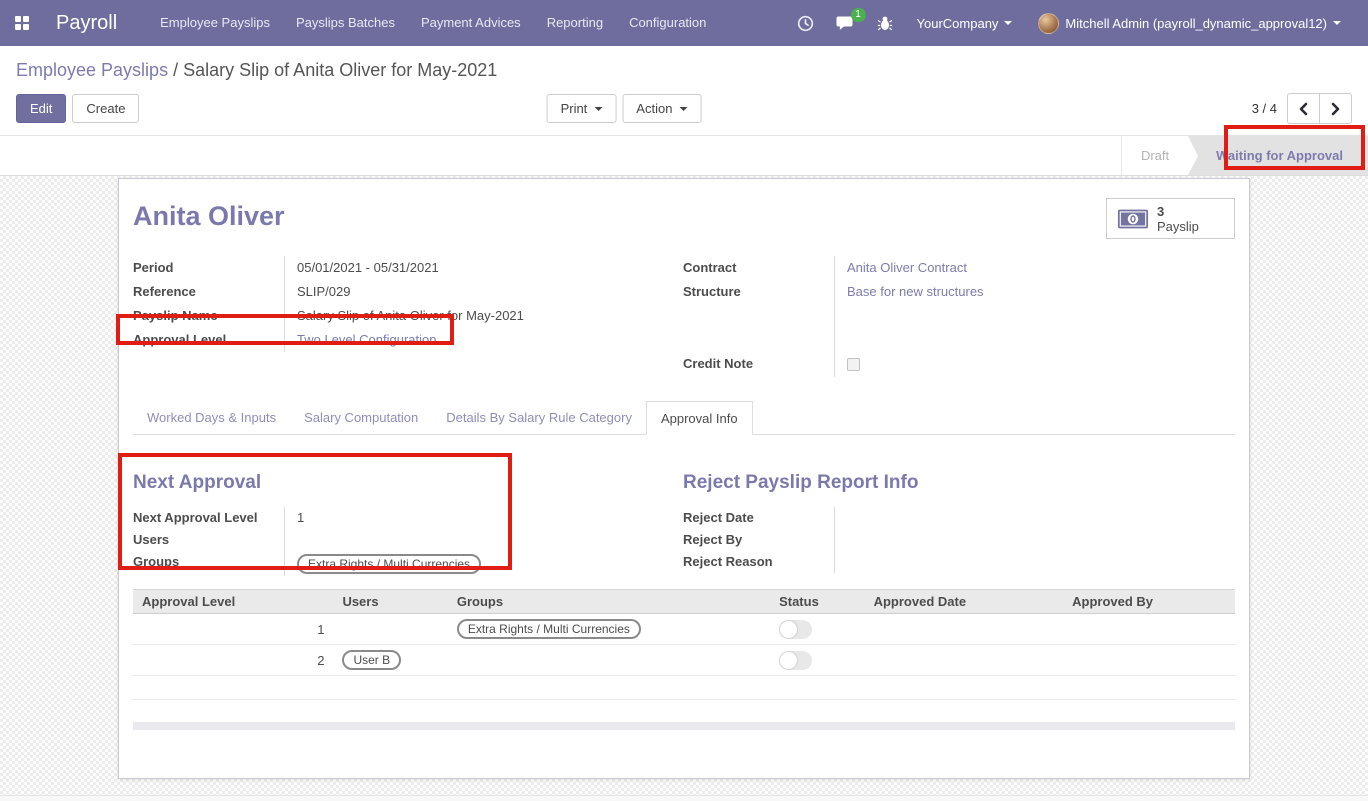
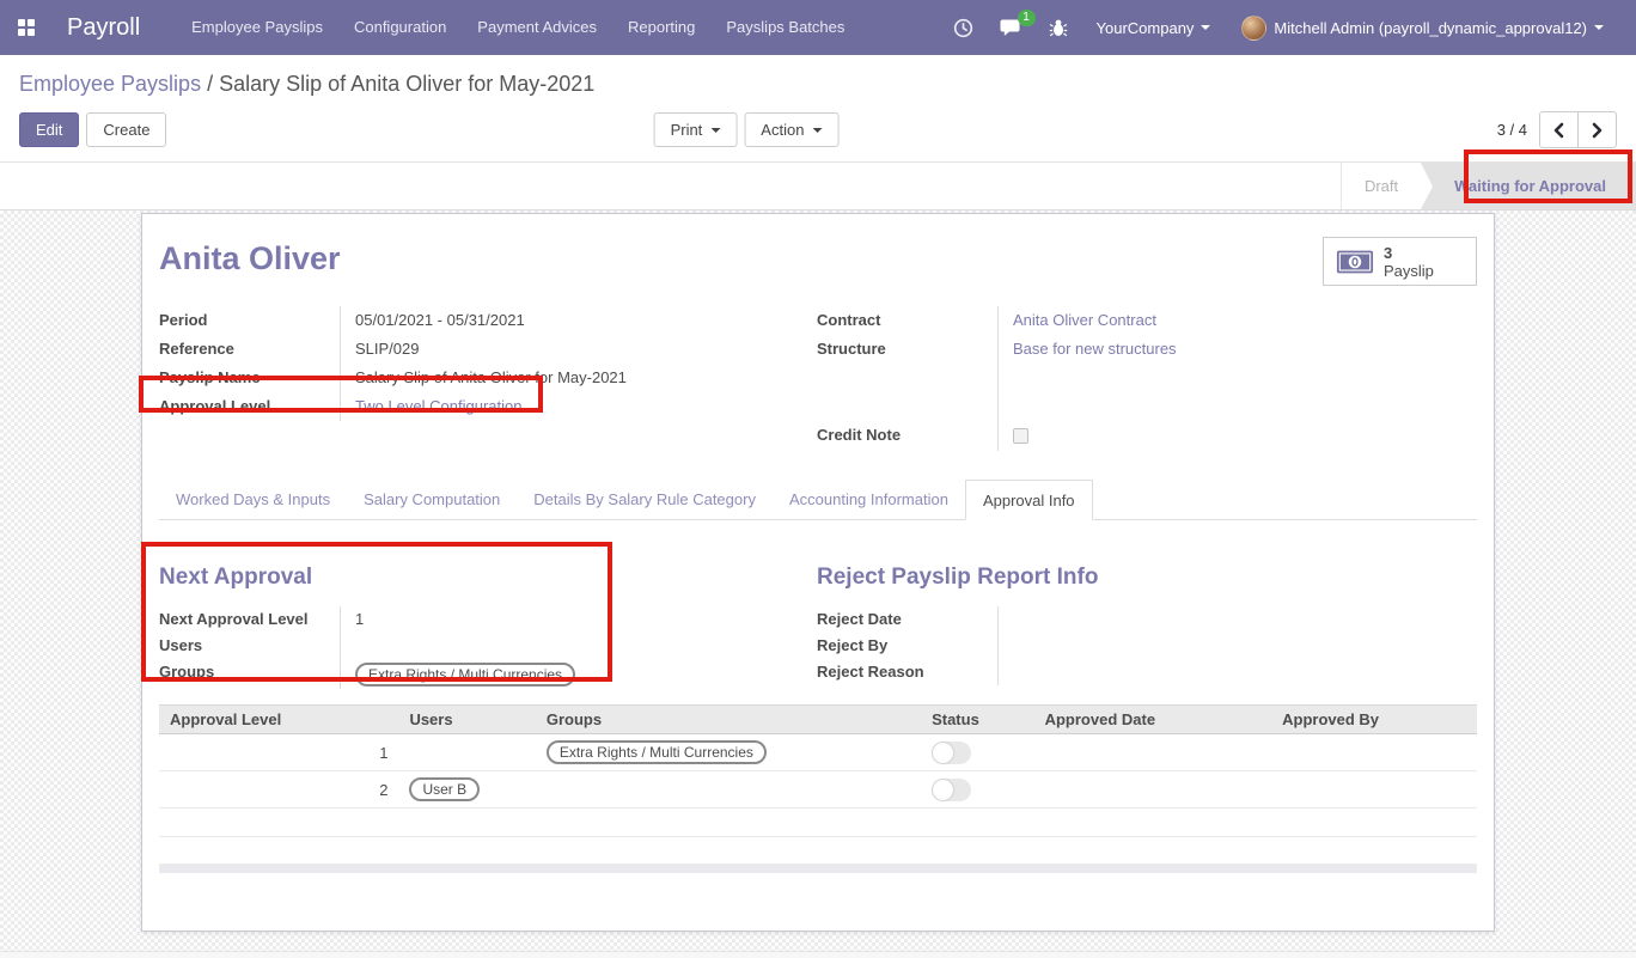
  Payroll
  Employee Payslips
- Payslips Batches
+ Configuration
  Payment Advices
  Reporting
- Configuration
+ Payslips Batches
  1
  YourCompany
  Mitchell Admin (payroll_dynamic_approval12)
  Employee Payslips / Salary Slip of Anita Oliver for May-2021
  Edit
  Create
  Print
  Action
  3 / 4
  Draft
  Waiting for Approval
  Anita Oliver
  3
  Payslip
  Period
  05/01/2021 - 05/31/2021
  Reference
  SLIP/029
  Payslip Name
  Salary Slip of Anita Oliver for May-2021
  Approval Level
  Two Level Configuration
  Contract
  Anita Oliver Contract
  Structure
  Base for new structures
  Credit Note
  Worked Days & Inputs
  Salary Computation
  Details By Salary Rule Category
+ Accounting Information
  Approval Info
  Next Approval
  Next Approval Level
  1
  Users
  Groups
  Extra Rights / Multi Currencies
  Reject Payslip Report Info
  Reject Date
  Reject By
  Reject Reason
  Approval Level	Users	Groups	Status	Approved Date	Approved By
  1		Extra Rights / Multi Currencies
  2	User B
